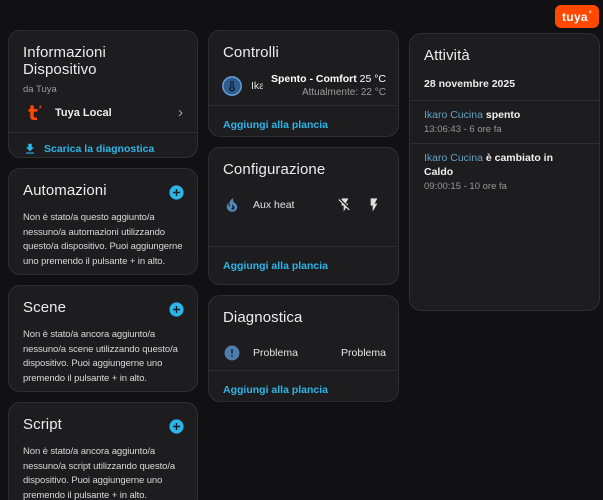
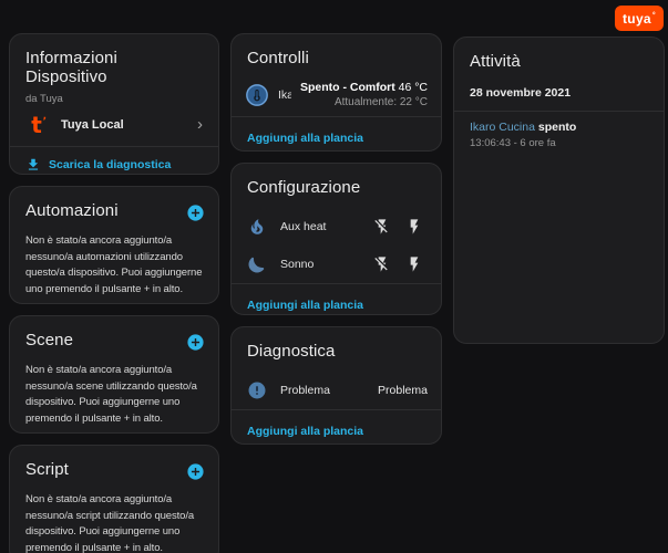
  tuya
  Informazioni Dispositivo
  da Tuya
  t
  ʼ
  Tuya Local
  ›
  Scarica la diagnostica
  Automazioni
- Non è stato/a questo aggiunto/a nessuno/a automazioni utilizzando questo/a dispositivo. Puoi aggiungerne uno premendo il pulsante + in alto.
+ Non è stato/a ancora aggiunto/a nessuno/a automazioni utilizzando questo/a dispositivo. Puoi aggiungerne uno premendo il pulsante + in alto.
  Scene
  Non è stato/a ancora aggiunto/a nessuno/a scene utilizzando questo/a dispositivo. Puoi aggiungerne uno premendo il pulsante + in alto.
  Script
  Non è stato/a ancora aggiunto/a nessuno/a script utilizzando questo/a dispositivo. Puoi aggiungerne uno premendo il pulsante + in alto.
  Controlli
- Spento - Comfort 25 °C
+ Spento - Comfort 46 °C
  Attualmente: 22 °C
  Aggiungi alla plancia
  Configurazione
  Aux heat
+ Sonno
  Aggiungi alla plancia
  Diagnostica
  Problema
  Problema
  Aggiungi alla plancia
  Attività
- 28 novembre 2025
+ 28 novembre 2021
  Ikaro Cucina spento
  13:06:43 - 6 ore fa
- Ikaro Cucina è cambiato in Caldo
- 09:00:15 - 10 ore fa
